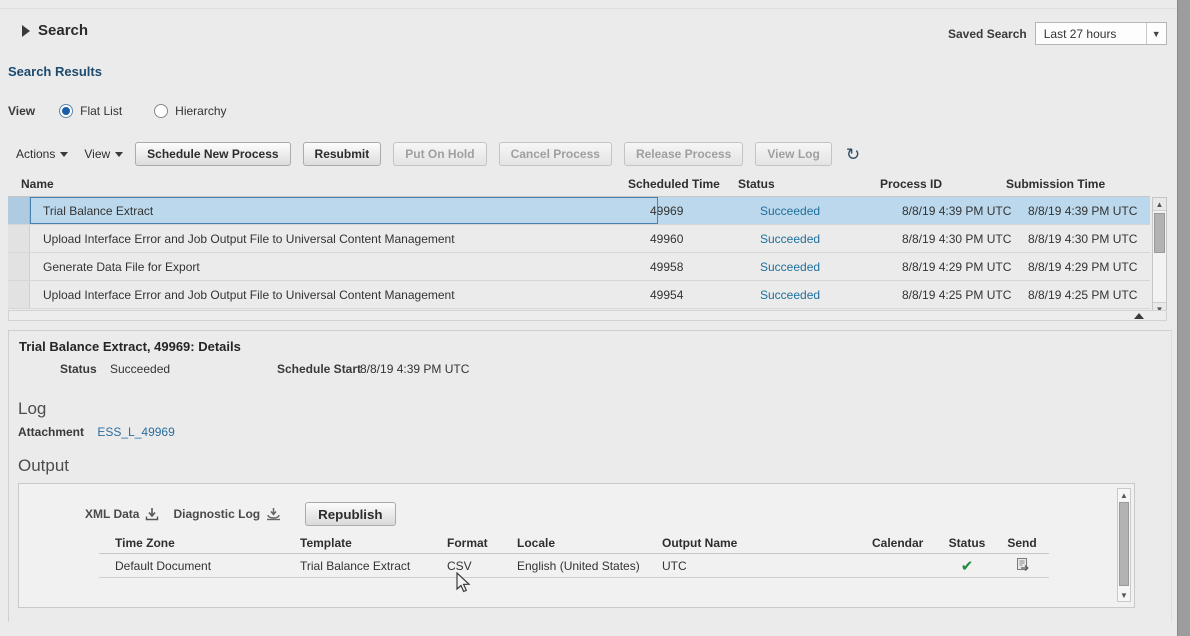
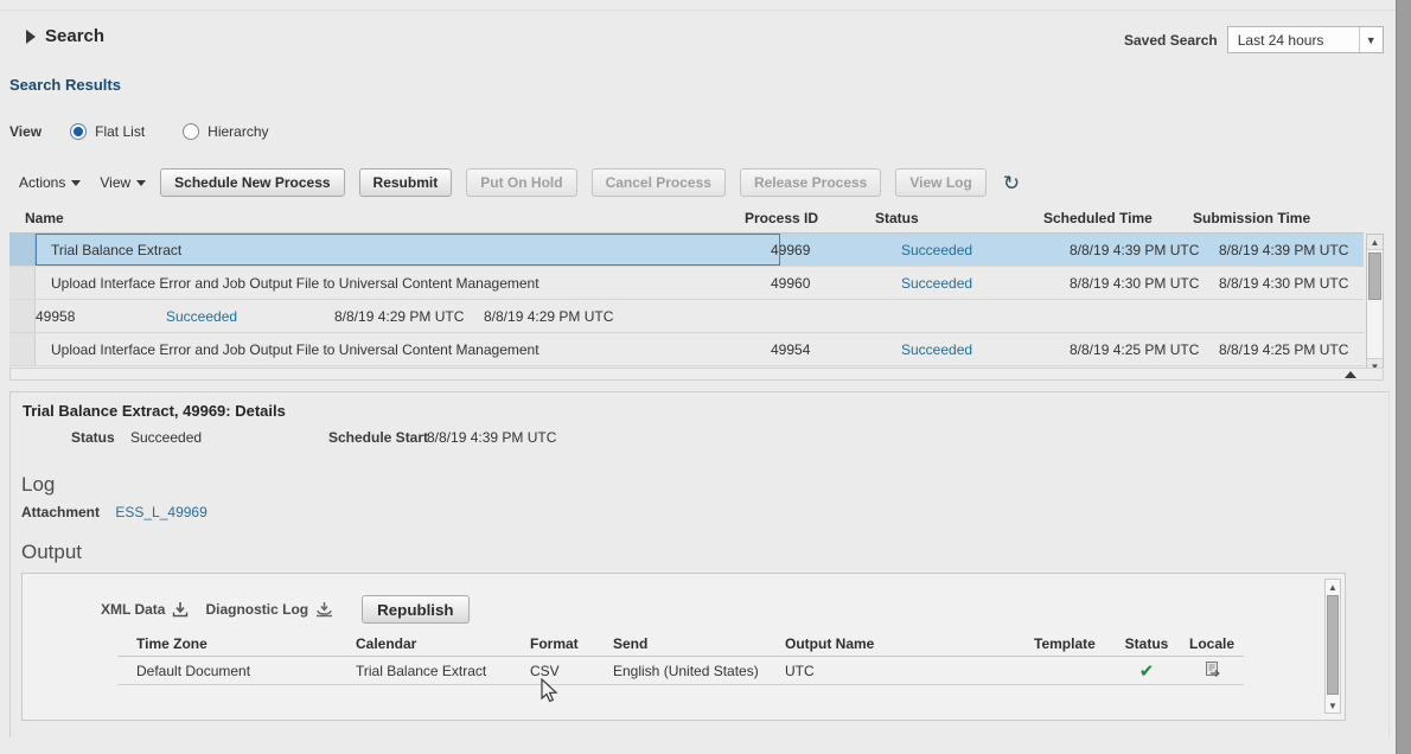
  Search
  Saved Search
- Last 27 hours
+ Last 24 hours
  ▼
  Search Results
  View
  Flat List
  Hierarchy
  Actions
  View
  Schedule New Process
  Resubmit
  Put On Hold
  Cancel Process
  Release Process
  View Log
  ↻
  Name
- Scheduled Time
+ Process ID
  Status
- Process ID
+ Scheduled Time
  Submission Time
  Trial Balance Extract
  49969
  Succeeded
  8/8/19 4:39 PM UTC
  8/8/19 4:39 PM UTC
  Upload Interface Error and Job Output File to Universal Content Management
  49960
  Succeeded
  8/8/19 4:30 PM UTC
  8/8/19 4:30 PM UTC
- Generate Data File for Export
  49958
  Succeeded
  8/8/19 4:29 PM UTC
  8/8/19 4:29 PM UTC
  Upload Interface Error and Job Output File to Universal Content Management
  49954
  Succeeded
  8/8/19 4:25 PM UTC
  8/8/19 4:25 PM UTC
  ▲
  ▼
  Trial Balance Extract, 49969: Details
  Status
  Succeeded
  Schedule Start
  8/8/19 4:39 PM UTC
  Log
  Attachment ESS_L_49969
  Output
  XML Data
  Diagnostic Log
  Republish
  Time Zone
- Template
+ Calendar
  Format
- Locale
+ Send
  Output Name
- Calendar
+ Template
  Status
- Send
+ Locale
  Default Document
  Trial Balance Extract
  CSV
  English (United States)
  UTC
  ✔
  ▲
  ▼
